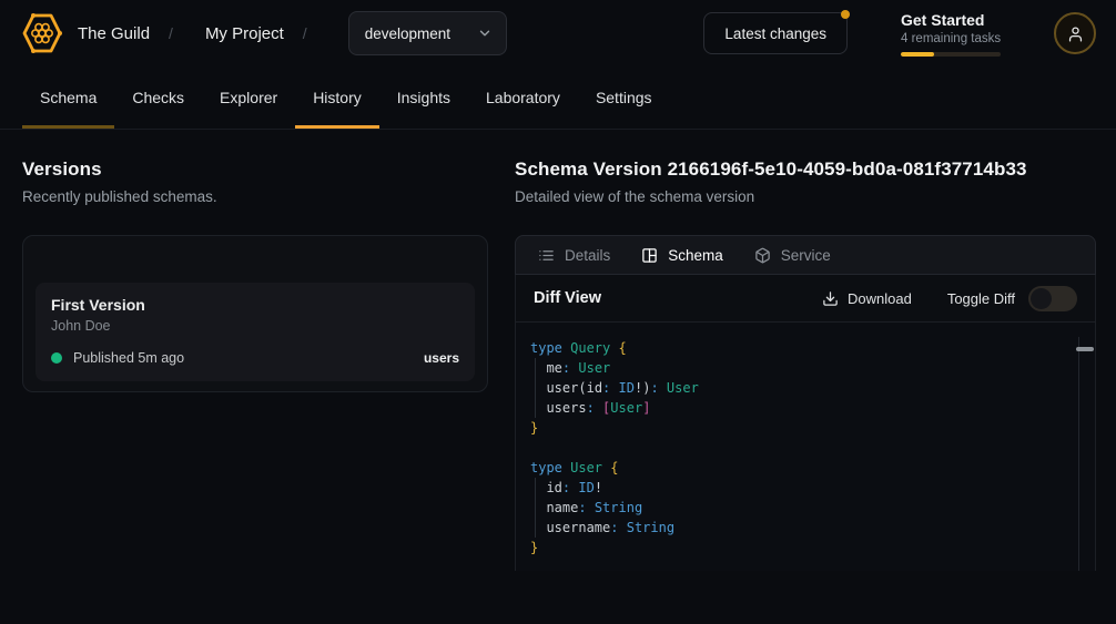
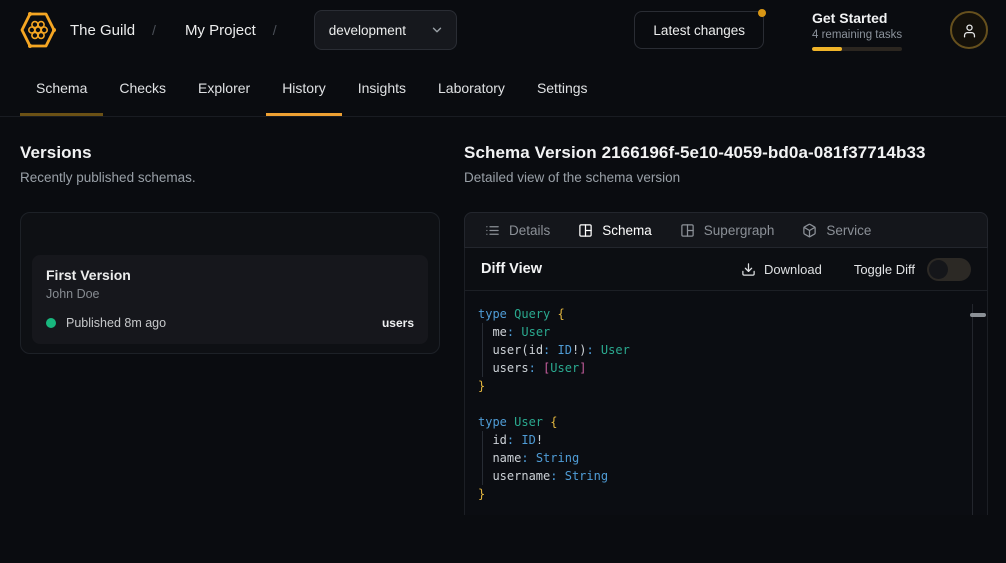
  The Guild
  /
  My Project
  /
  development
  Latest changes
  Get Started
  4 remaining tasks
  Schema
  Checks
  Explorer
  History
  Insights
  Laboratory
  Settings
  Versions
  Recently published schemas.
  First Version
  John Doe
- Published 5m ago
+ Published 8m ago
  users
  Schema Version 2166196f-5e10-4059-bd0a-081f37714b33
  Detailed view of the schema version
  Details
  Schema
+ Supergraph
  Service
  Diff View
  Download
  Toggle Diff
  type Query {
  me: User
  user(id: ID!): User
  users: [User]
  }
  type User {
  id: ID!
  name: String
  username: String
  }
